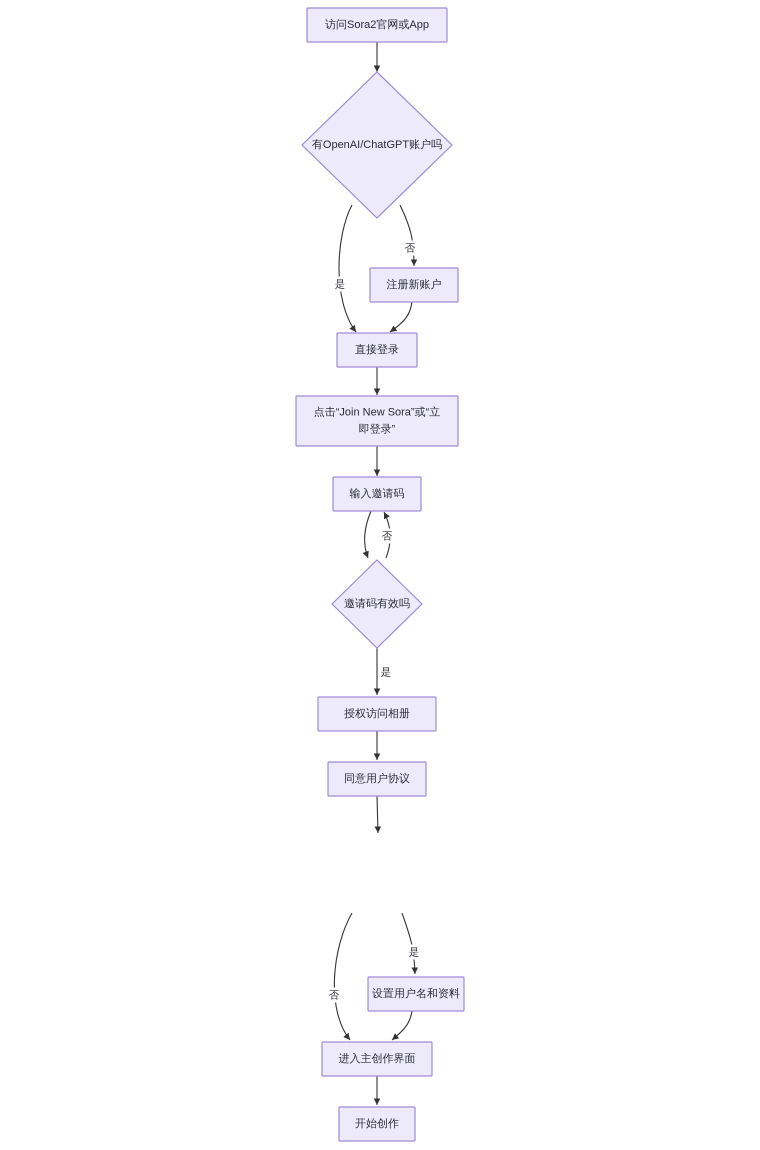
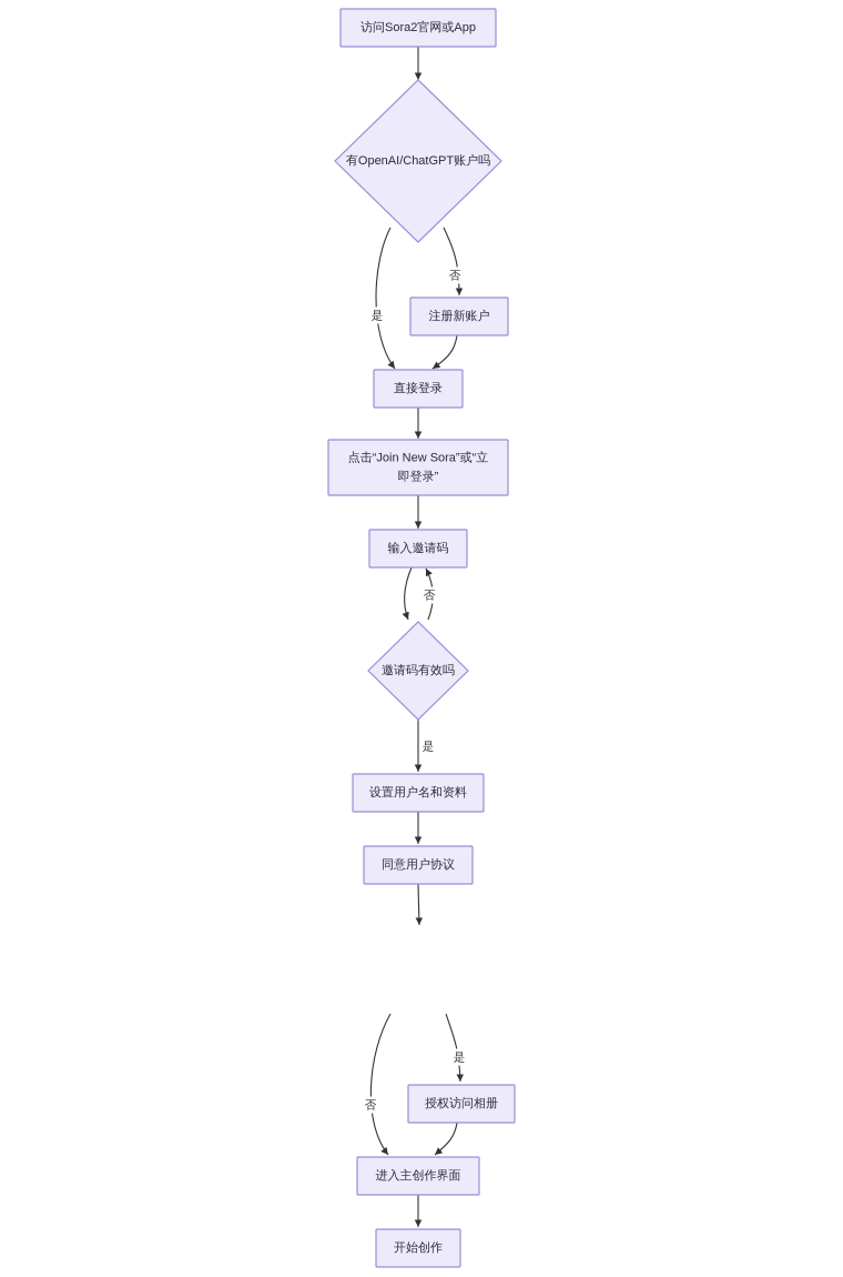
  访问Sora2官网或App
  有OpenAI/ChatGPT账户吗
  注册新账户
  直接登录
  点击“Join New Sora”或“立即登录”
  输入邀请码
  邀请码有效吗
- 授权访问相册
+ 设置用户名和资料
  同意用户协议
- 设置用户名和资料
+ 授权访问相册
  进入主创作界面
  开始创作
  否
  是
  否
  是
  是
  否
